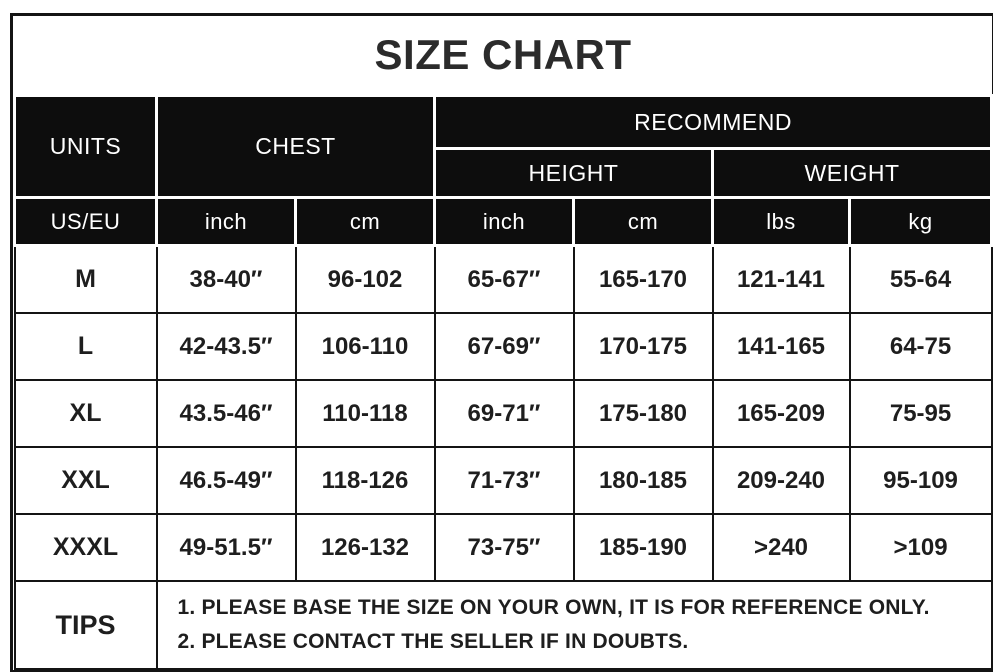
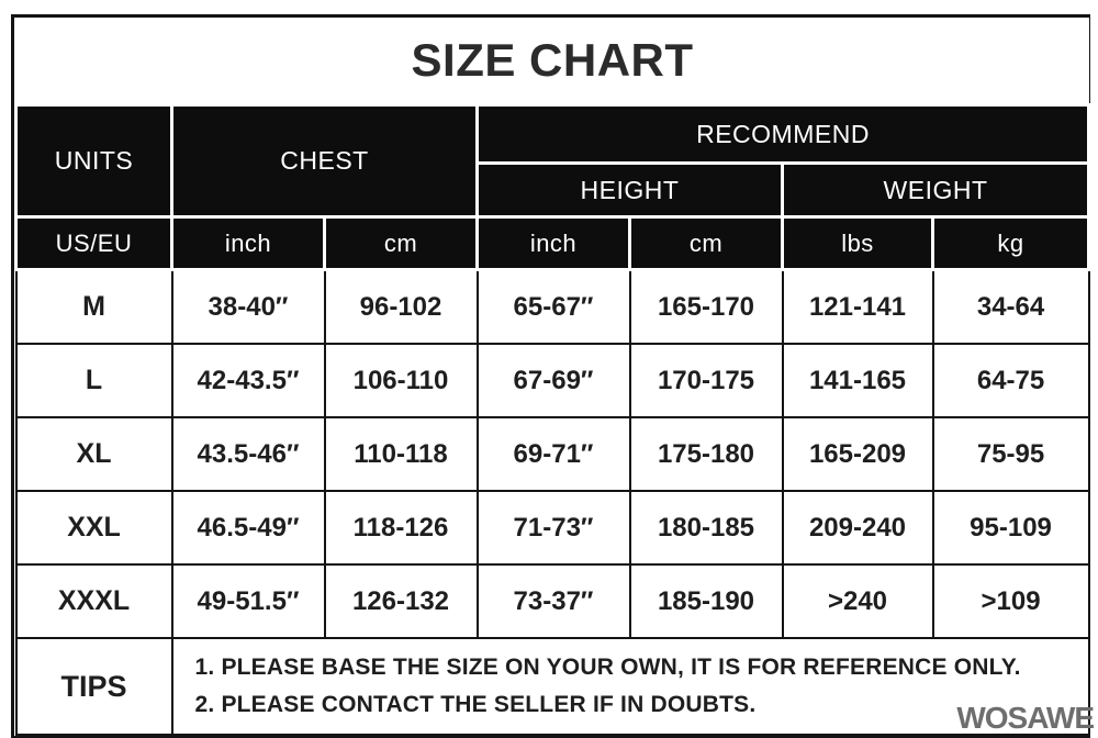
  SIZE CHART
  UNITS	CHEST	RECOMMEND
  HEIGHT	WEIGHT
  US/EU	inch	cm	inch	cm	lbs	kg
- M	38-40″	96-102	65-67″	165-170	121-141	55-64
+ M	38-40″	96-102	65-67″	165-170	121-141	34-64
  L	42-43.5″	106-110	67-69″	170-175	141-165	64-75
  XL	43.5-46″	110-118	69-71″	175-180	165-209	75-95
  XXL	46.5-49″	118-126	71-73″	180-185	209-240	95-109
- XXXL	49-51.5″	126-132	73-75″	185-190	>240	>109
+ XXXL	49-51.5″	126-132	73-37″	185-190	>240	>109
  TIPS	1. PLEASE BASE THE SIZE ON YOUR OWN, IT IS FOR REFERENCE ONLY. 2. PLEASE CONTACT THE SELLER IF IN DOUBTS.
+ WOSAWE
